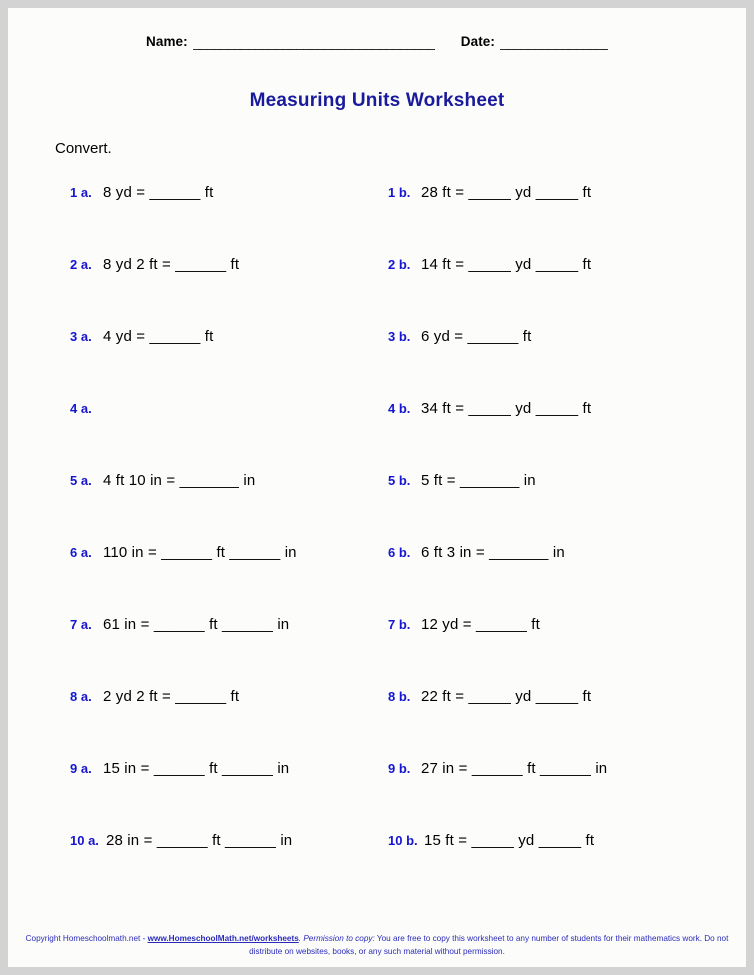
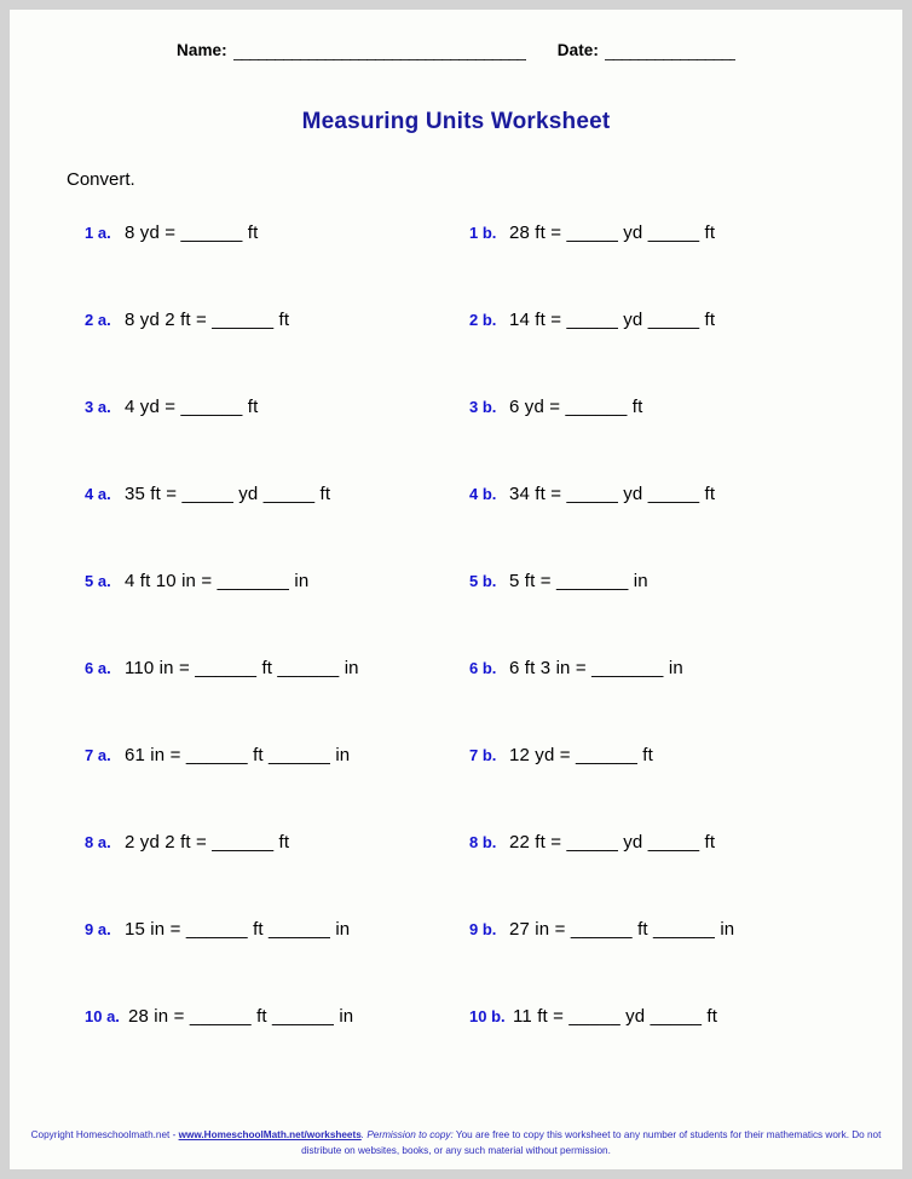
  Name:
  ___________________________________
  Date:
  ________________
  Measuring Units Worksheet
  Convert.
  1 a.
  8 yd = ______ ft
  1 b.
  28 ft = _____ yd _____ ft
  2 a.
  8 yd 2 ft = ______ ft
  2 b.
  14 ft = _____ yd _____ ft
  3 a.
  4 yd = ______ ft
  3 b.
  6 yd = ______ ft
  4 a.
+ 35 ft = _____ yd _____ ft
  4 b.
  34 ft = _____ yd _____ ft
  5 a.
  4 ft 10 in = _______ in
  5 b.
  5 ft = _______ in
  6 a.
  110 in = ______ ft ______ in
  6 b.
  6 ft 3 in = _______ in
  7 a.
  61 in = ______ ft ______ in
  7 b.
  12 yd = ______ ft
  8 a.
  2 yd 2 ft = ______ ft
  8 b.
  22 ft = _____ yd _____ ft
  9 a.
  15 in = ______ ft ______ in
  9 b.
  27 in = ______ ft ______ in
  10 a.
  28 in = ______ ft ______ in
  10 b.
- 15 ft = _____ yd _____ ft
+ 11 ft = _____ yd _____ ft
  Copyright Homeschoolmath.net - www.HomeschoolMath.net/worksheets. Permission to copy: You are free to copy this worksheet to any number of students for their mathematics work. Do not distribute on websites, books, or any such material without permission.
